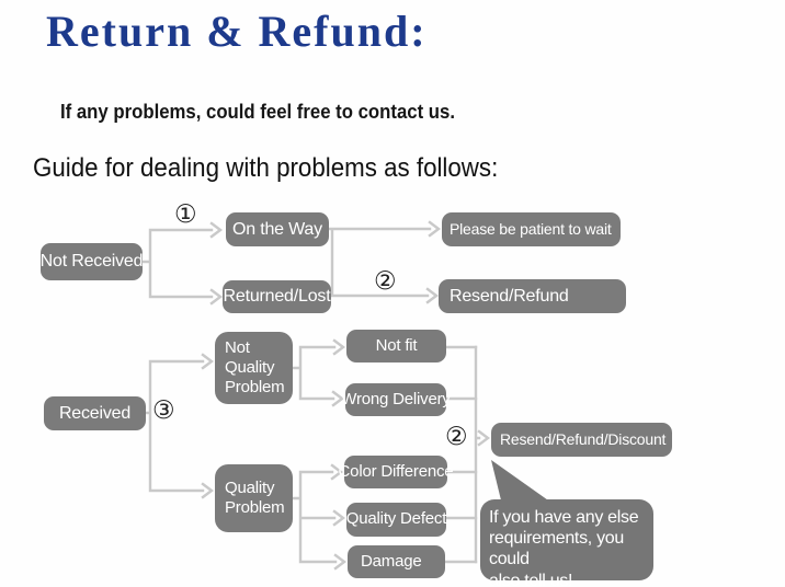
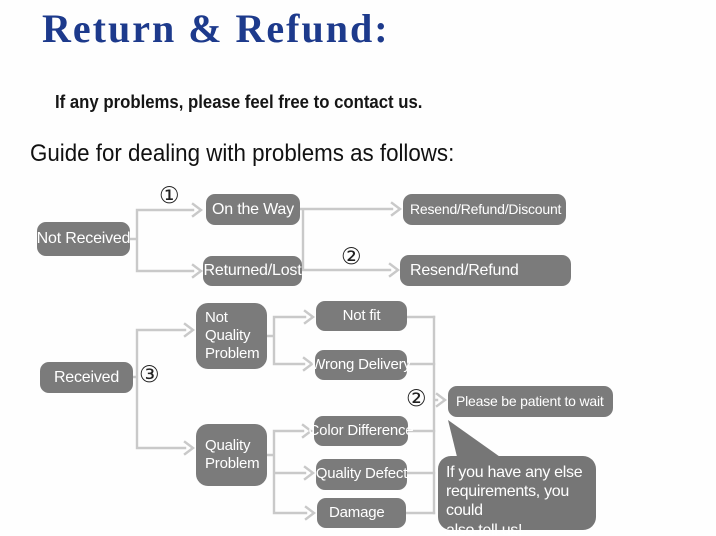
  Return & Refund:
- If any problems, could feel free to contact us.
+ If any problems, please feel free to contact us.
  Guide for dealing with problems as follows:
  Not Received
  On the Way
- Please be patient to wait
+ Resend/Refund/Discount
  Returned/Lost
  Resend/Refund
  Received
  Not
  Quality
  Problem
  Not fit
  Wrong Delivery
  Quality
  Problem
  Color Difference
  Quality Defect
  Damage
- Resend/Refund/Discount
+ Please be patient to wait
  ①
  ②
  ③
  ②
  If you have any else
  requirements, you could
  also tell us!
